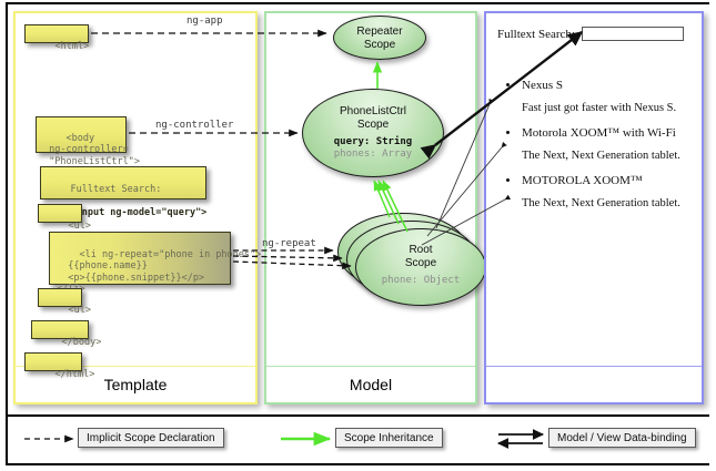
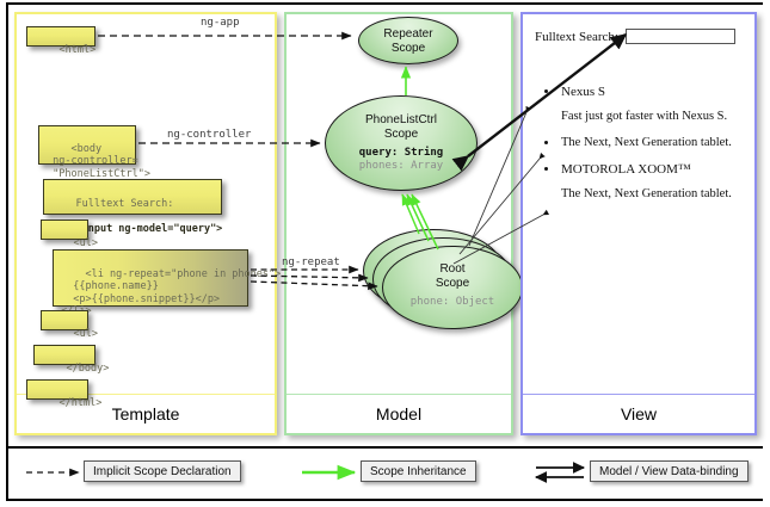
  Template
  <html>
  <body
  ng-controller=
  "PhoneListCtrl">
  Fulltext Search:
  nput ng-model="query">
  <ul>
  <li ng-repeat="phone in phones">
  {{phone.name}}
  <p>{{phone.snippet}}</p>
  <ul>
  </body>
  </html>
  Model
  Repeater
  Scope
  PhoneListCtrl
  Scope
  query: String
  phones: Array
  Root
  Scope
  phone: Object
  Fulltext Search:
  Nexus S
  Fast just got faster with Nexus S.
- Motorola XOOM™ with Wi-Fi
  The Next, Next Generation tablet.
  MOTOROLA XOOM™
  The Next, Next Generation tablet.
+ View
  ng-app
  ng-controller
  ng-repeat
  Implicit Scope Declaration
  Scope Inheritance
  Model / View Data-binding
